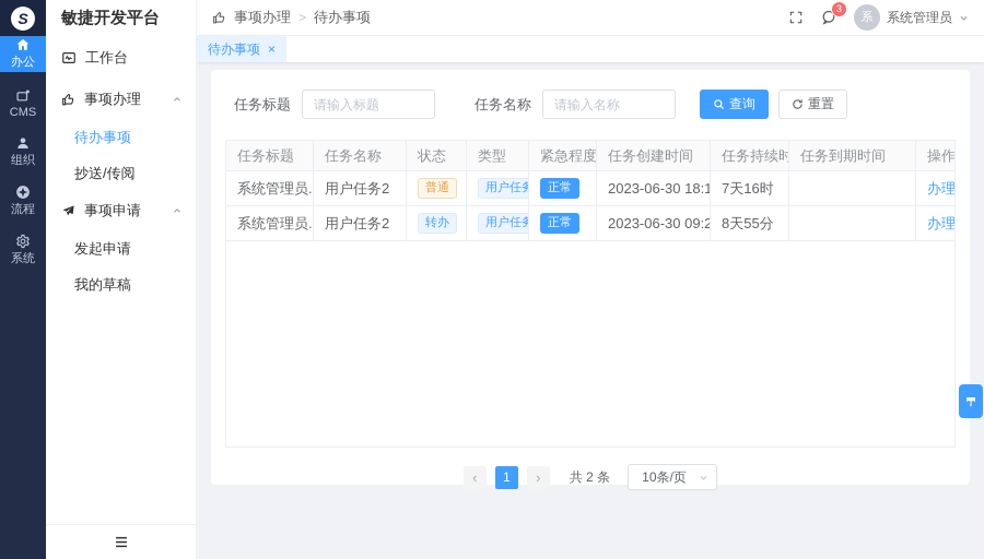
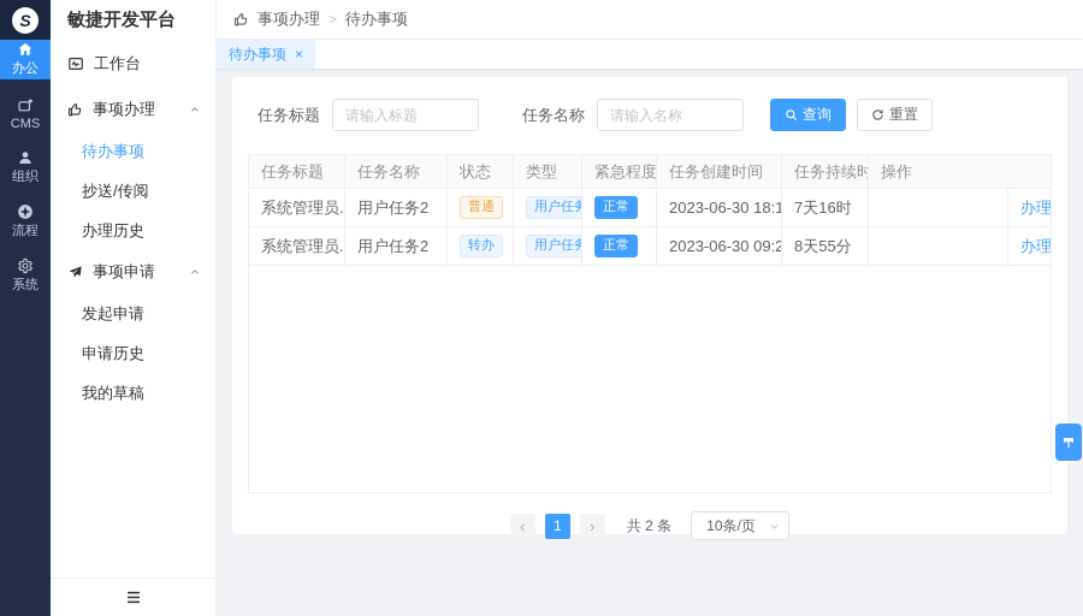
  S
  办公
  CMS
  组织
  流程
  系统
  敏捷开发平台
  工作台
  事项办理
  待办事项
  抄送/传阅
+ 办理历史
  事项申请
  发起申请
+ 申请历史
  我的草稿
  事项办理
  >
  待办事项
- 3
- 系
- 系统管理员
  待办事项
  ×
  任务标题
  请输入标题
  任务名称
  请输入名称
  查询
  重置
  任务标题
  任务名称
  状态
  类型
  紧急程度
  任务创建时间
  任务持续时
- 任务到期时间
  操作
  系统管理员.
  用户任务2
  普通
  用户任务
  正常
  2023-06-30 18:1
  7天16时
  办理
  系统管理员.
  用户任务2
  转办
  用户任务
  正常
  2023-06-30 09:2
  8天55分
  办理
  ‹
  1
  ›
  共 2 条
  10条/页
